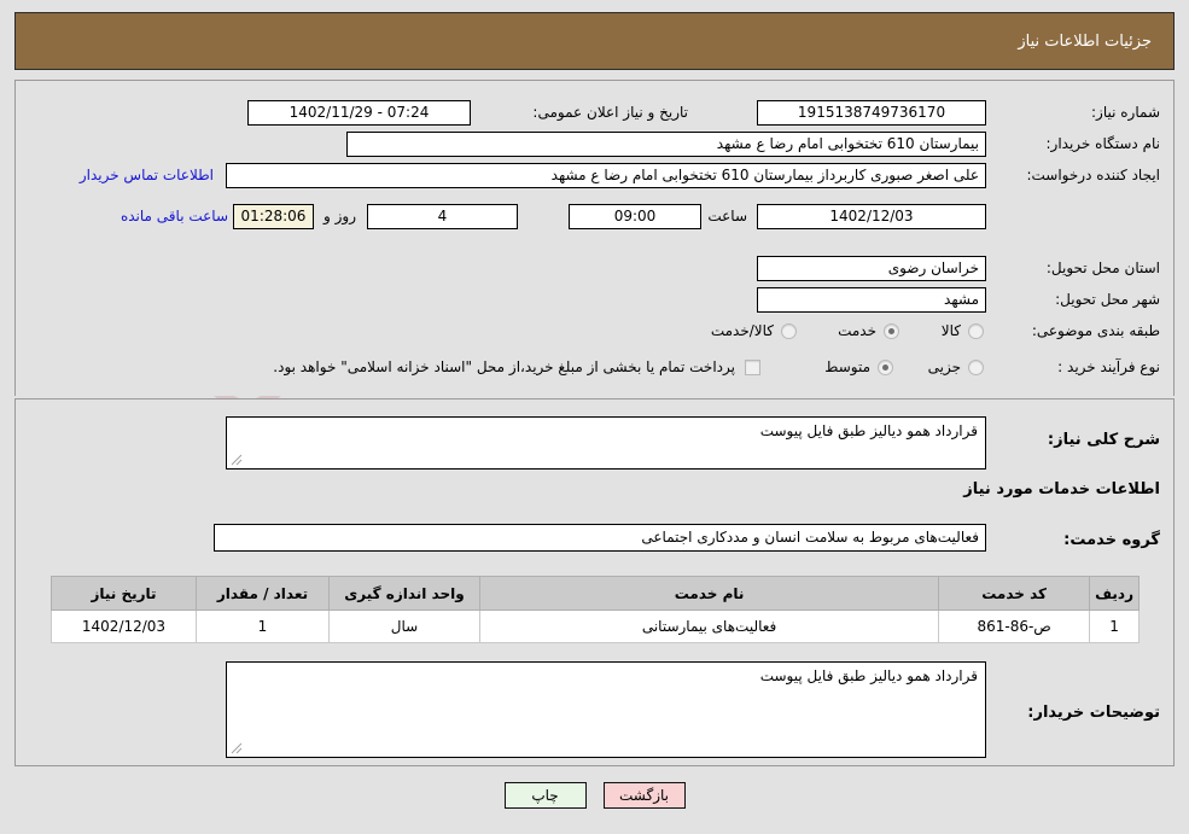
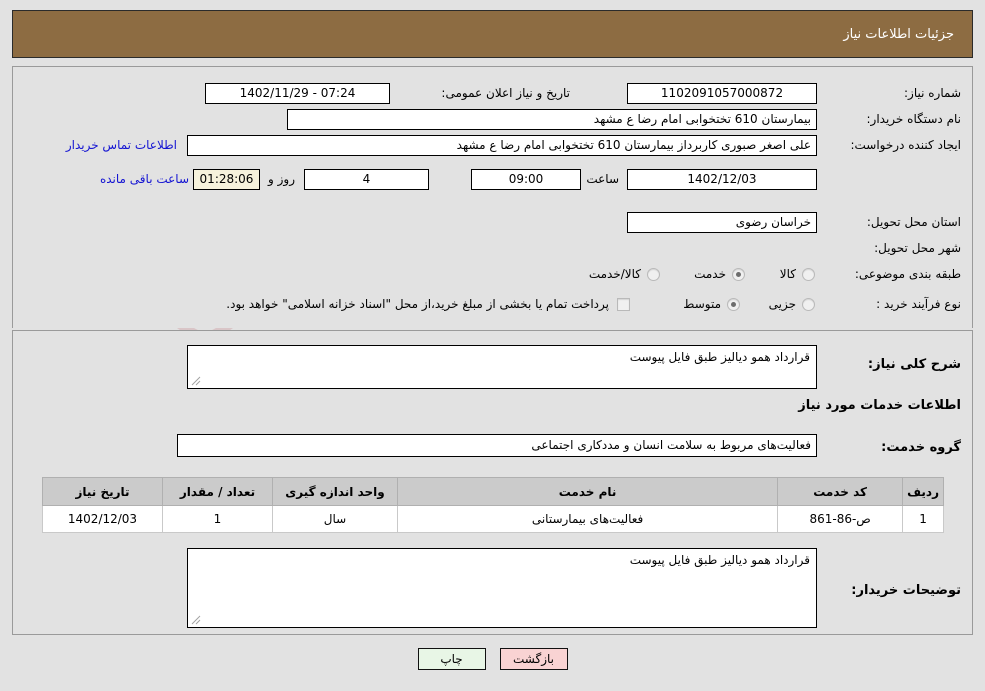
  جزئیات اطلاعات نیاز
  شماره نیاز:
- 1915138749736170
+ 1102091057000872
  تاریخ و نیاز اعلان عمومی:
  07:24 - 1402/11/29
  نام دستگاه خریدار:
  بیمارستان 610 تختخوابی امام رضا ع مشهد
  ایجاد کننده درخواست:
  علی اصغر صبوری کاربرداز بیمارستان 610 تختخوابی امام رضا ع مشهد
  اطلاعات تماس خریدار
  1402/12/03
  ساعت
  09:00
  4
  روز و
  01:28:06
  ساعت باقی مانده
  استان محل تحویل:
  خراسان رضوی
  شهر محل تحویل:
- مشهد
  طبقه بندی موضوعی:
  کالا
  خدمت
  کالا/خدمت
  نوع فرآیند خرید :
  جزیی
  متوسط
  پرداخت تمام یا بخشی از مبلغ خرید،از محل "اسناد خزانه اسلامی" خواهد بود.
  شرح کلی نیاز:
  قرارداد همو دیالیز طبق فایل پیوست
  اطلاعات خدمات مورد نیاز
  گروه خدمت:
  فعالیت‌های مربوط به سلامت انسان و مددکاری اجتماعی
  ردیف	کد خدمت	نام خدمت	واحد اندازه گیری	تعداد / مقدار	تاریخ نیاز
  1	ص-86-861	فعالیت‌های بیمارستانی	سال	1	1402/12/03
  توضیحات خریدار:
  قرارداد همو دیالیز طبق فایل پیوست
  بازگشت
  چاپ
